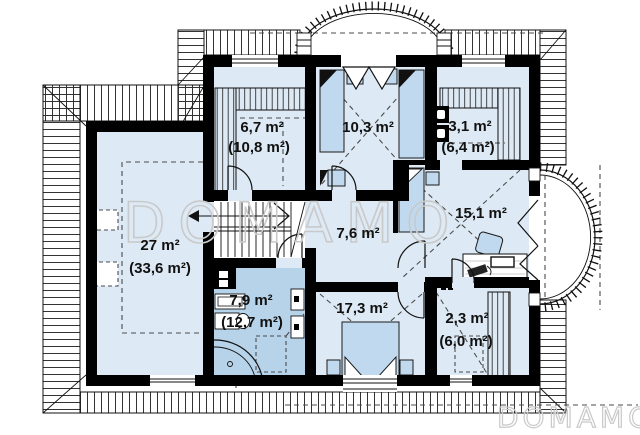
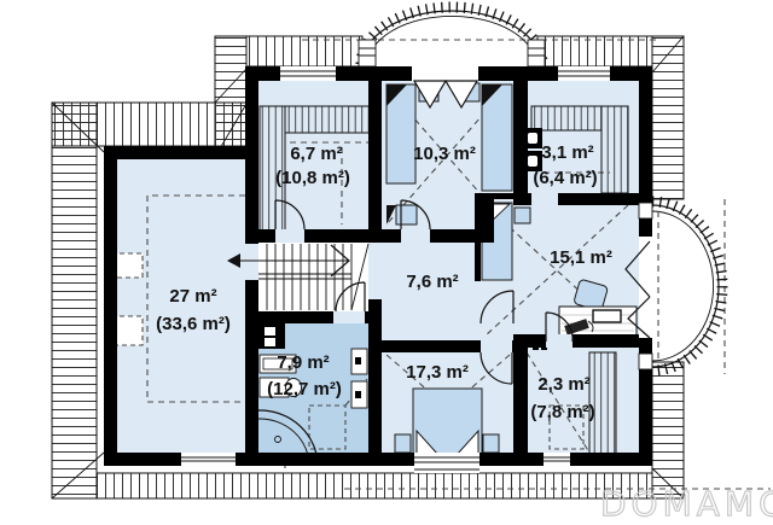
- DOMAMO
  DOMAM
  6,7 m²
  (10,8 m²)
  10,3 m²
  3,1 m²
  (6,4 m²)
  15,1 m²
  27 m²
  (33,6 m²)
  7,6 m²
  7,9 m²
  (12,7 m²)
  17,3 m²
  2,3 m²
- (6,0 m²)
+ (7,8 m²)
